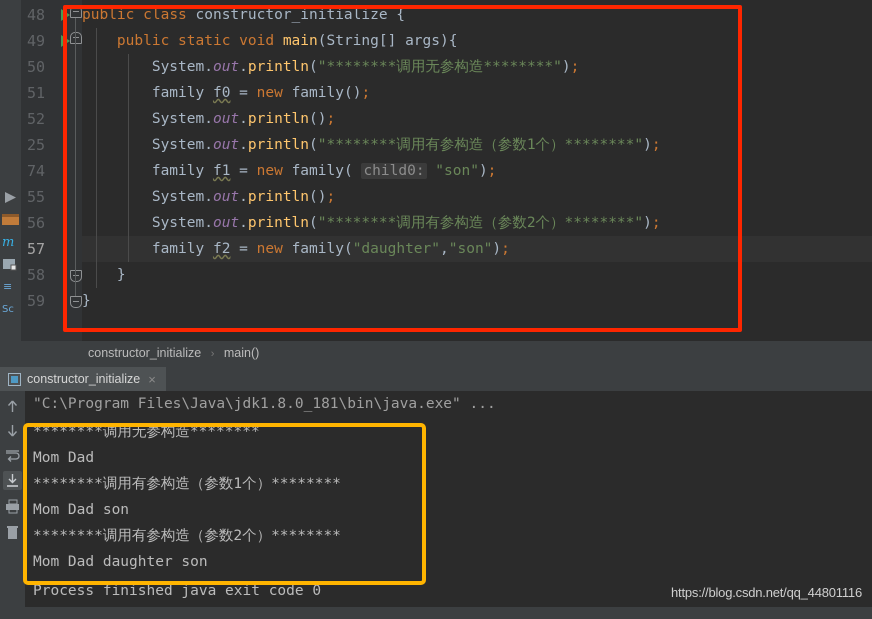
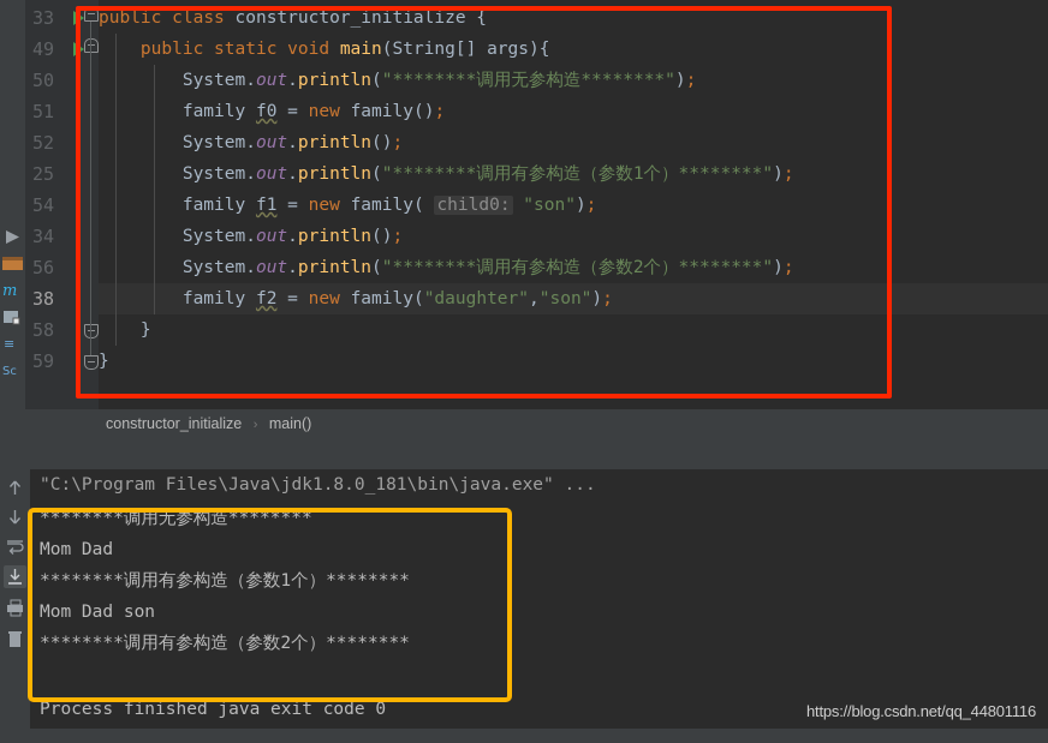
  m
  ≡
  Sc
- 48
+ 33
  49
  50
  51
  52
  25
- 74
+ 54
- 55
+ 34
  56
- 57
+ 38
  58
  59
  public class constructor_initialize {
  public static void main(String[] args){
  System.out.println("********调用无参构造********");
  family f0 = new family();
  System.out.println();
  System.out.println("********调用有参构造（参数1个）********");
  family f1 = new family( child0: "son");
  System.out.println();
  System.out.println("********调用有参构造（参数2个）********");
  family f2 = new family("daughter","son");
  }
  }
  constructor_initialize › main()
- constructor_initialize
- ×
  "C:\Program Files\Java\jdk1.8.0_181\bin\java.exe" ...
  ********调用无参构造********
  Mom Dad
  ********调用有参构造（参数1个）********
  Mom Dad son
  ********调用有参构造（参数2个）********
- Mom Dad daughter son
  Process finished java exit code 0
  https://blog.csdn.net/qq_44801116
